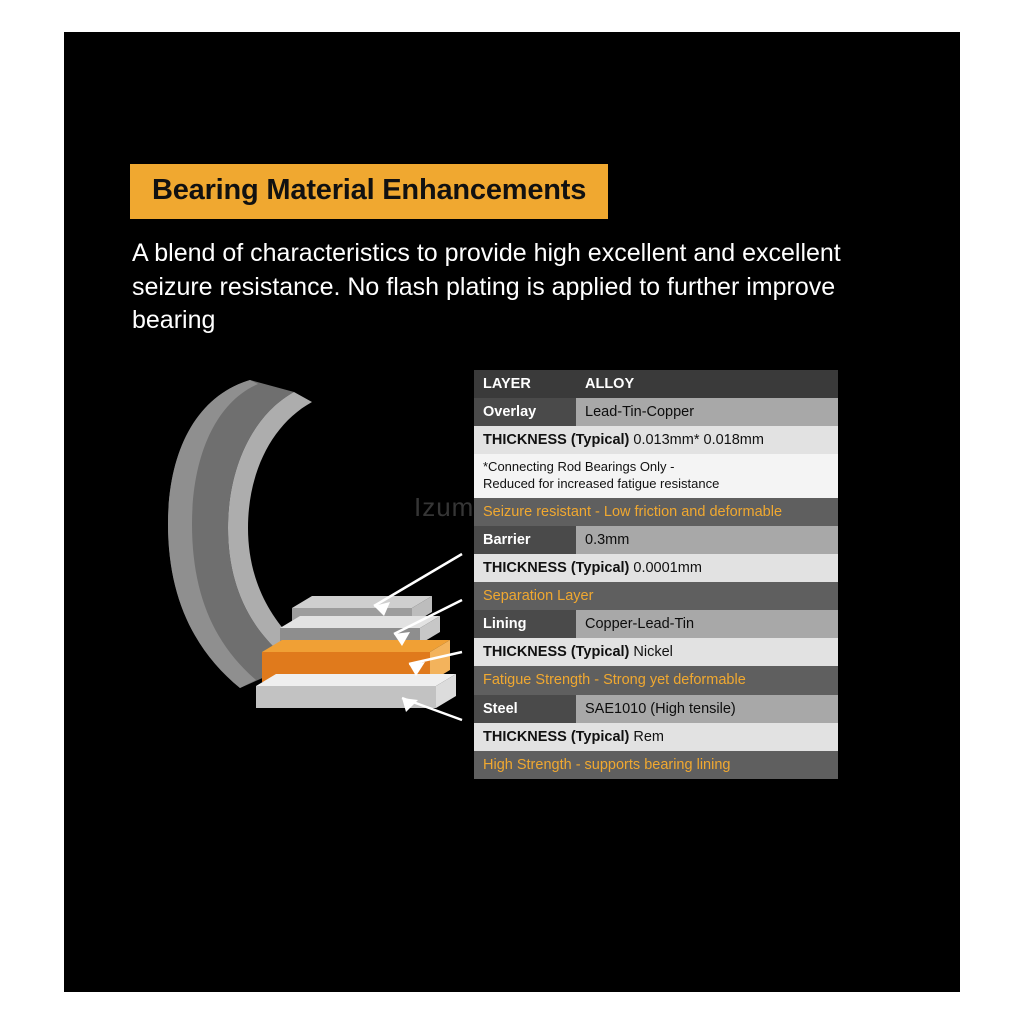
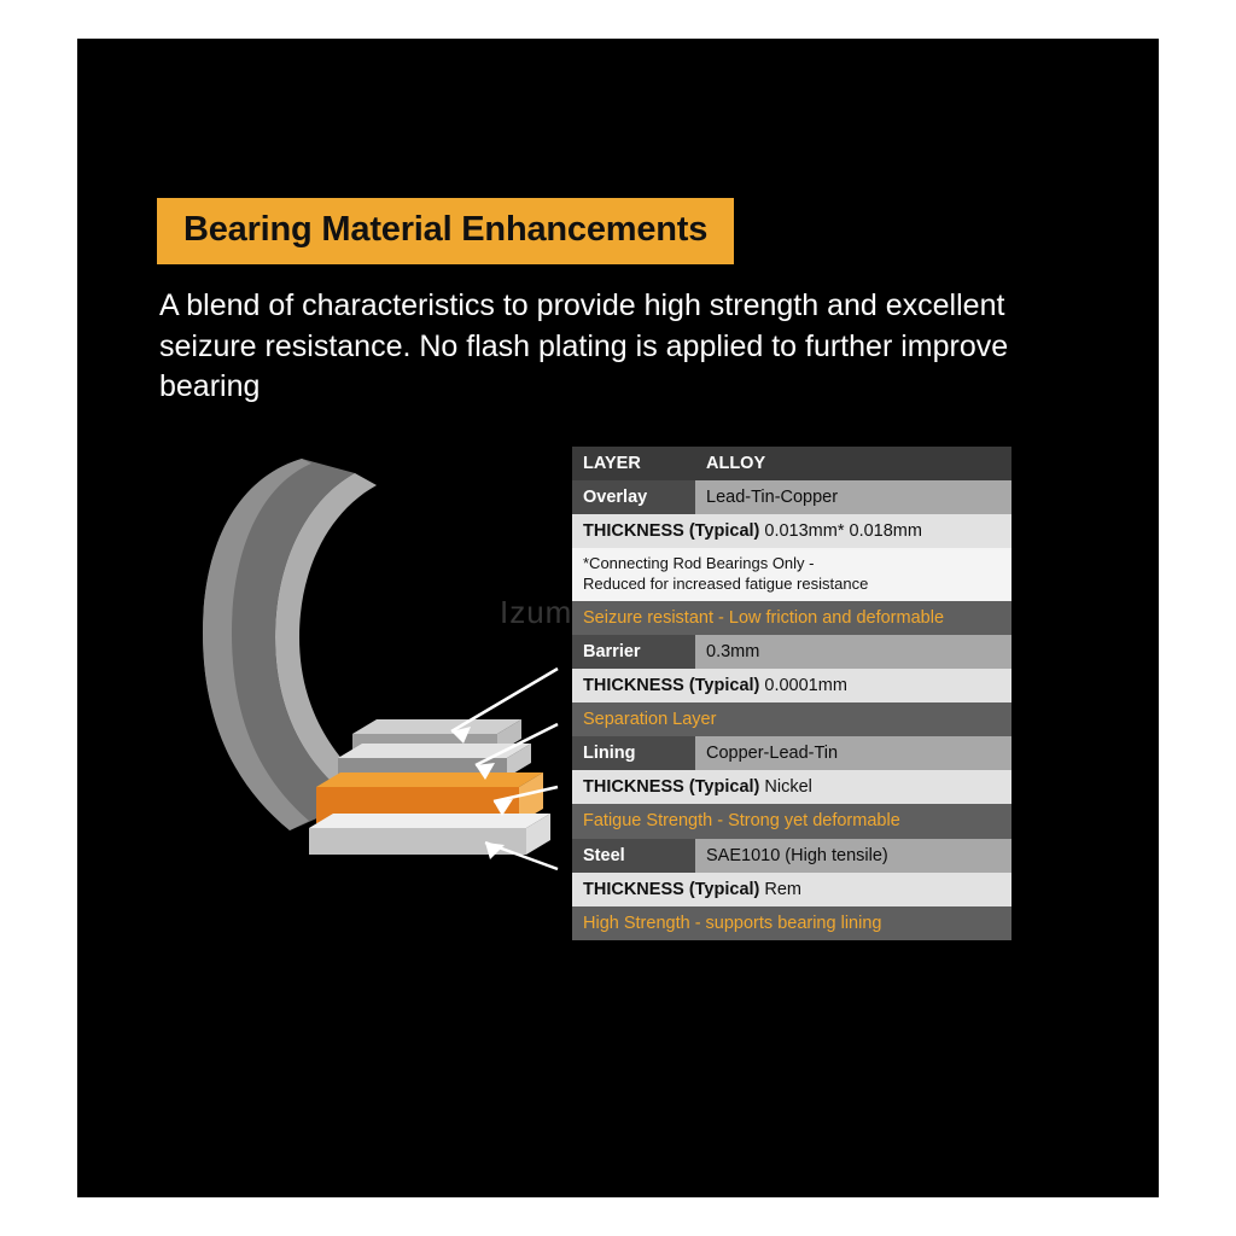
  Bearing Material Enhancements
- A blend of characteristics to provide high excellent and excellent seizure resistance. No flash plating is applied to further improve bearing
+ A blend of characteristics to provide high strength and excellent seizure resistance. No flash plating is applied to further improve bearing
  LAYER	ALLOY
  Overlay	Lead-Tin-Copper
  THICKNESS (Typical) 0.013mm* 0.018mm
  *Connecting Rod Bearings Only - Reduced for increased fatigue resistance
  Seizure resistant - Low friction and deformable
  Barrier	0.3mm
  THICKNESS (Typical) 0.0001mm
  Separation Layer
  Lining	Copper-Lead-Tin
  THICKNESS (Typical) Nickel
  Fatigue Strength - Strong yet deformable
  Steel	SAE1010 (High tensile)
  THICKNESS (Typical) Rem
  High Strength - supports bearing lining
